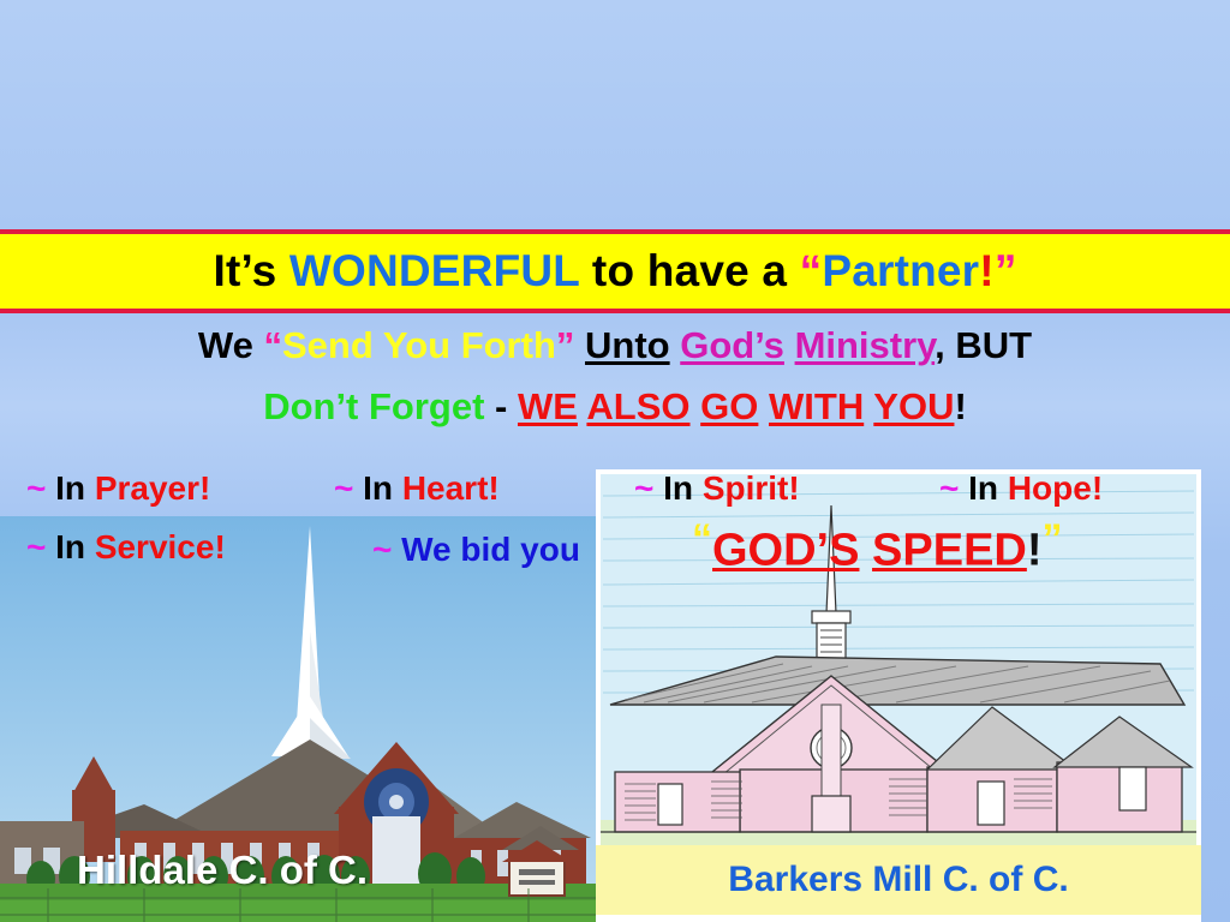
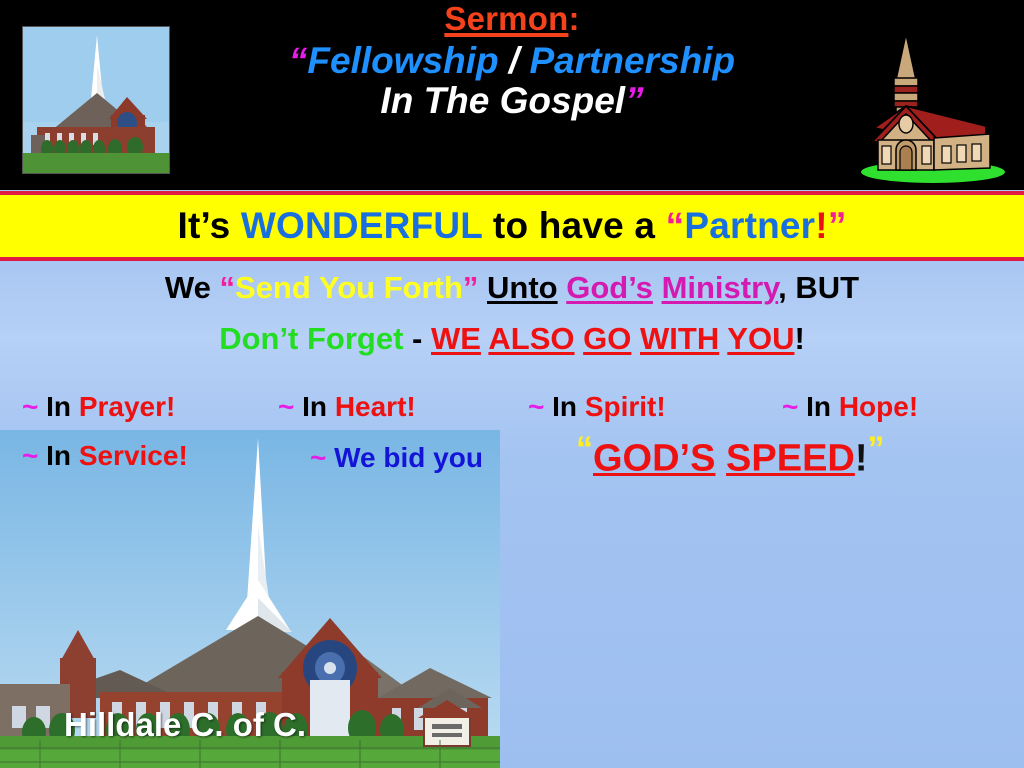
+ Sermon:
+ “Fellowship / Partnership
+ In The Gospel”
  It’s WONDERFUL to have a “Partner!”
  We “Send You Forth” Unto God’s Ministry, BUT
  Don’t Forget - WE ALSO GO WITH YOU!
  Hilldale C. of C.
- Barkers Mill C. of C.
  ~ In Prayer!
  ~ In Heart!
  ~ In Spirit!
  ~ In Hope!
  ~ In Service!
  ~ We bid you
  “GOD’S SPEED!”
